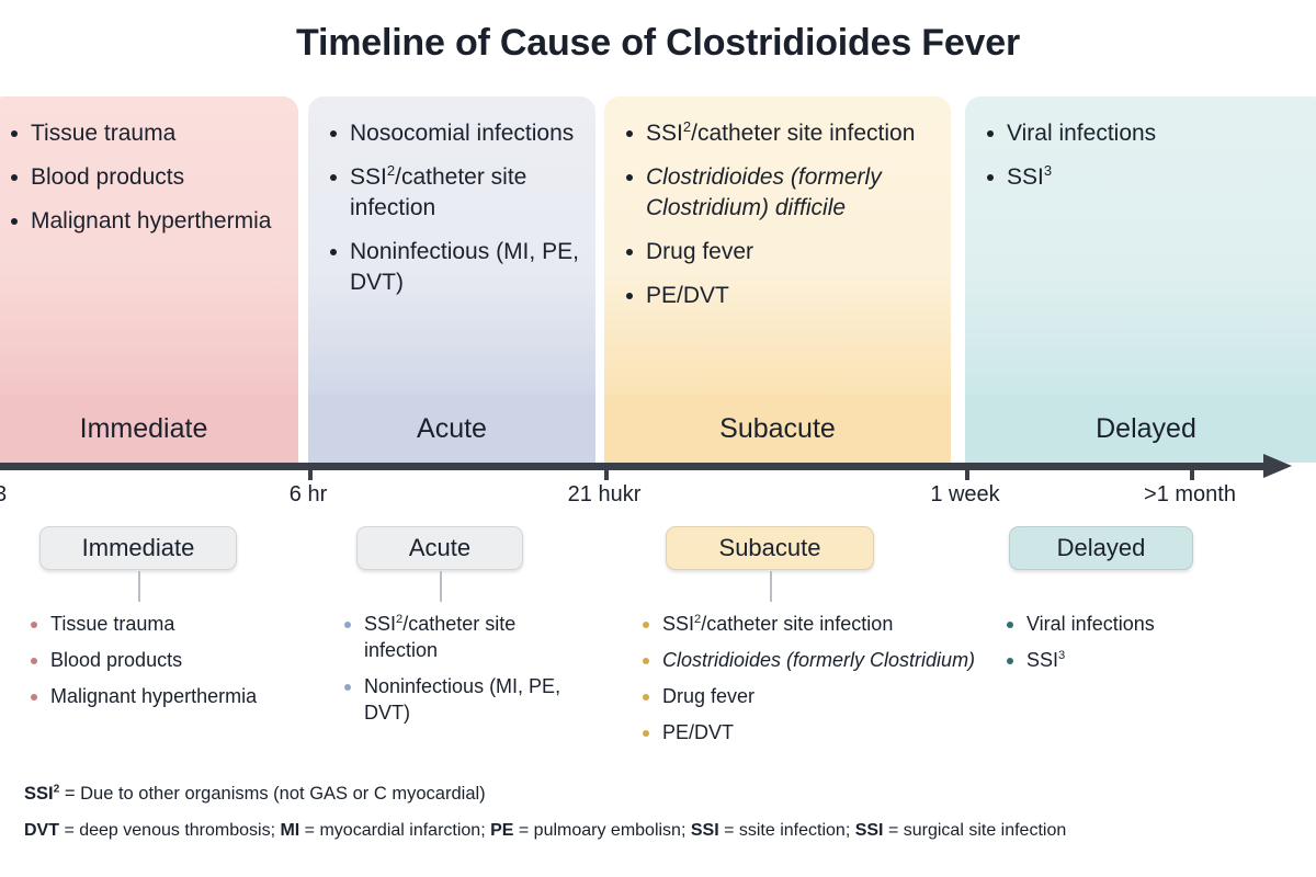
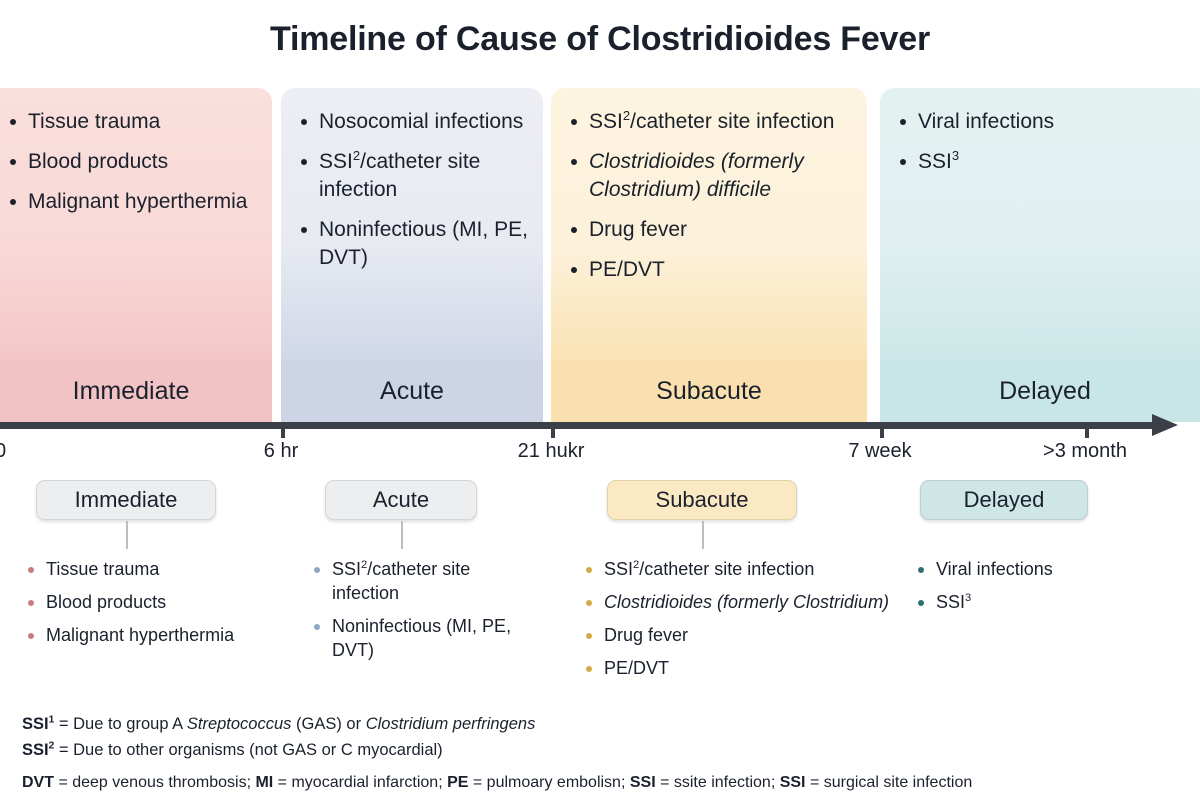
  Timeline of Cause of Clostridioides Fever
  Tissue trauma
  Blood products
  Malignant hyperthermia
  Nosocomial infections
  SSI2/catheter site infection
  Noninfectious (MI, PE, DVT)
  SSI2/catheter site infection
  Clostridioides (formerly Clostridium) difficile
  Drug fever
  PE/DVT
  Viral infections
  SSI3
  Immediate
  Acute
  Subacute
  Delayed
- 3
+ 0
  6 hr
  21 hukr
- 1 week
+ 7 week
- >1 month
+ >3 month
  Immediate
  Acute
  Subacute
  Delayed
  Tissue trauma
  Blood products
  Malignant hyperthermia
  SSI2/catheter site infection
  Noninfectious (MI, PE, DVT)
  SSI2/catheter site infection
  Clostridioides (formerly Clostridium)
  Drug fever
  PE/DVT
  Viral infections
  SSI3
+ SSI1 = Due to group A Streptococcus (GAS) or Clostridium perfringens
  SSI2 = Due to other organisms (not GAS or C myocardial)
  DVT = deep venous thrombosis; MI = myocardial infarction; PE = pulmoary embolisn; SSI = ssite infection; SSI = surgical site infection
